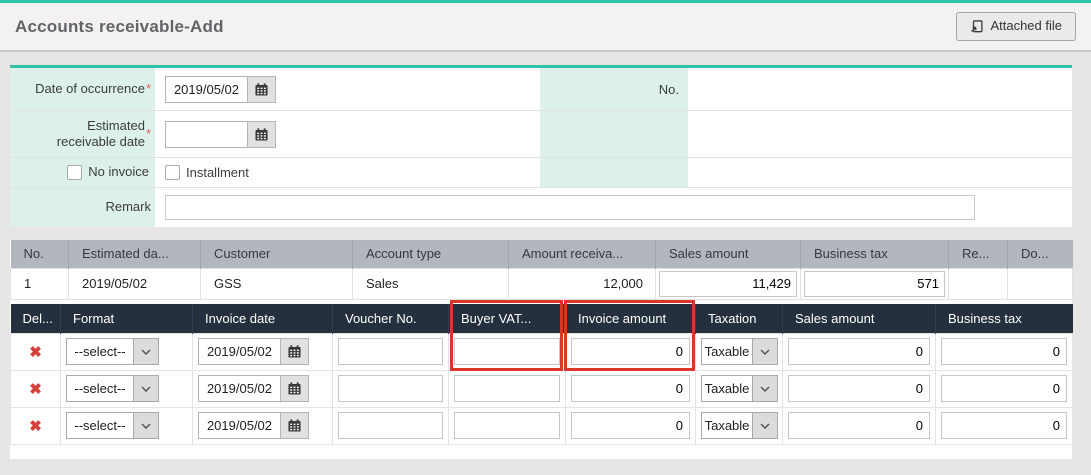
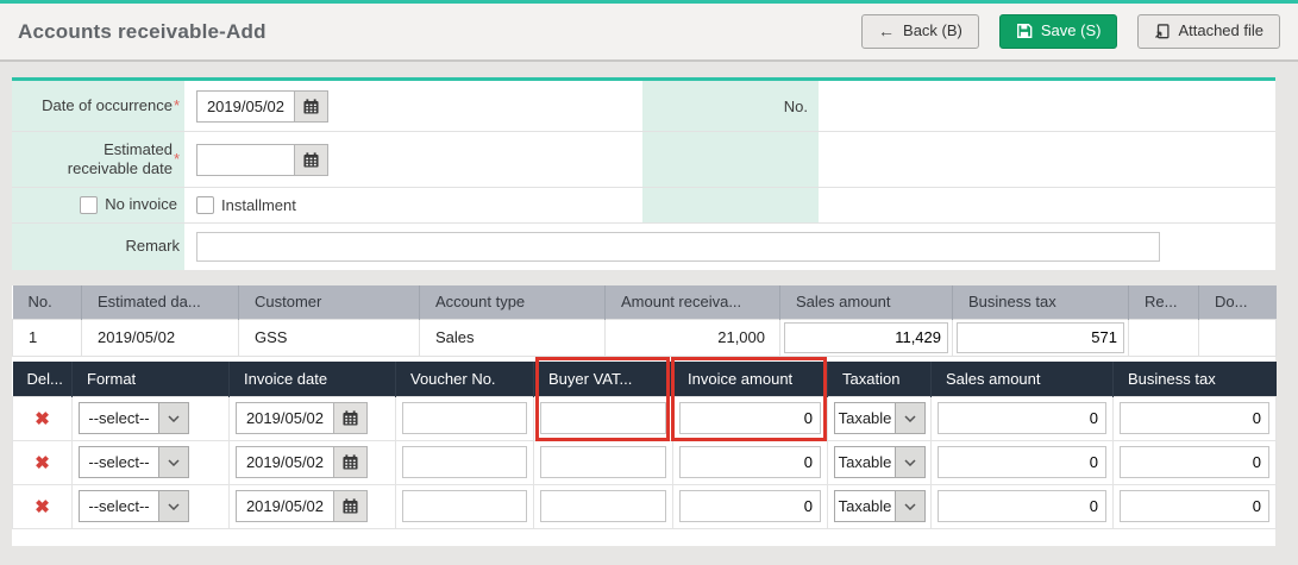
  Accounts receivable-Add
+ ←
+ Back (B)
+ Save (S)
  Attached file
  Date of occurrence
  *
  2019/05/02
  No.
  Estimated receivable date
  *
  No invoice
  Installment
  Remark
  No.	Estimated da...	Customer	Account type	Amount receiva...	Sales amount	Business tax	Re...	Do...
- 1	2019/05/02	GSS	Sales	12,000	11,429	571
+ 1	2019/05/02	GSS	Sales	21,000	11,429	571
  Del...	Format	Invoice date	Voucher No.	Buyer VAT...	Invoice amount	Taxation	Sales amount	Business tax
  ✖	--select--	2019/05/02			0	Taxable	0	0
  ✖	--select--	2019/05/02			0	Taxable	0	0
  ✖	--select--	2019/05/02			0	Taxable	0	0
